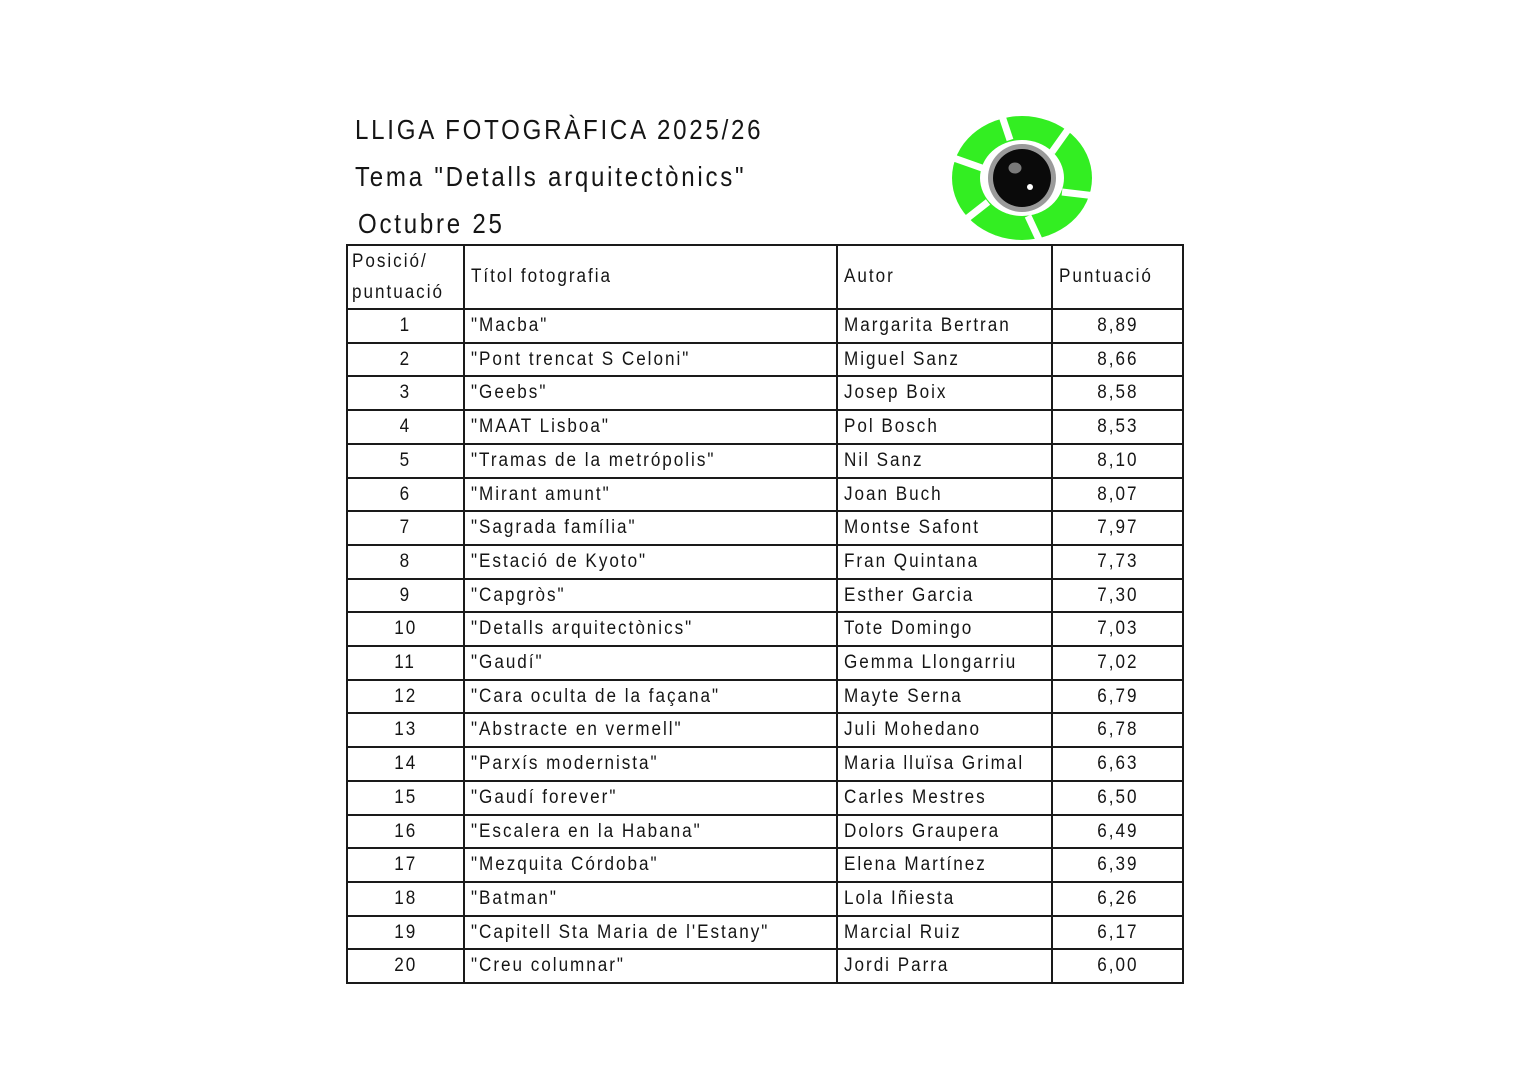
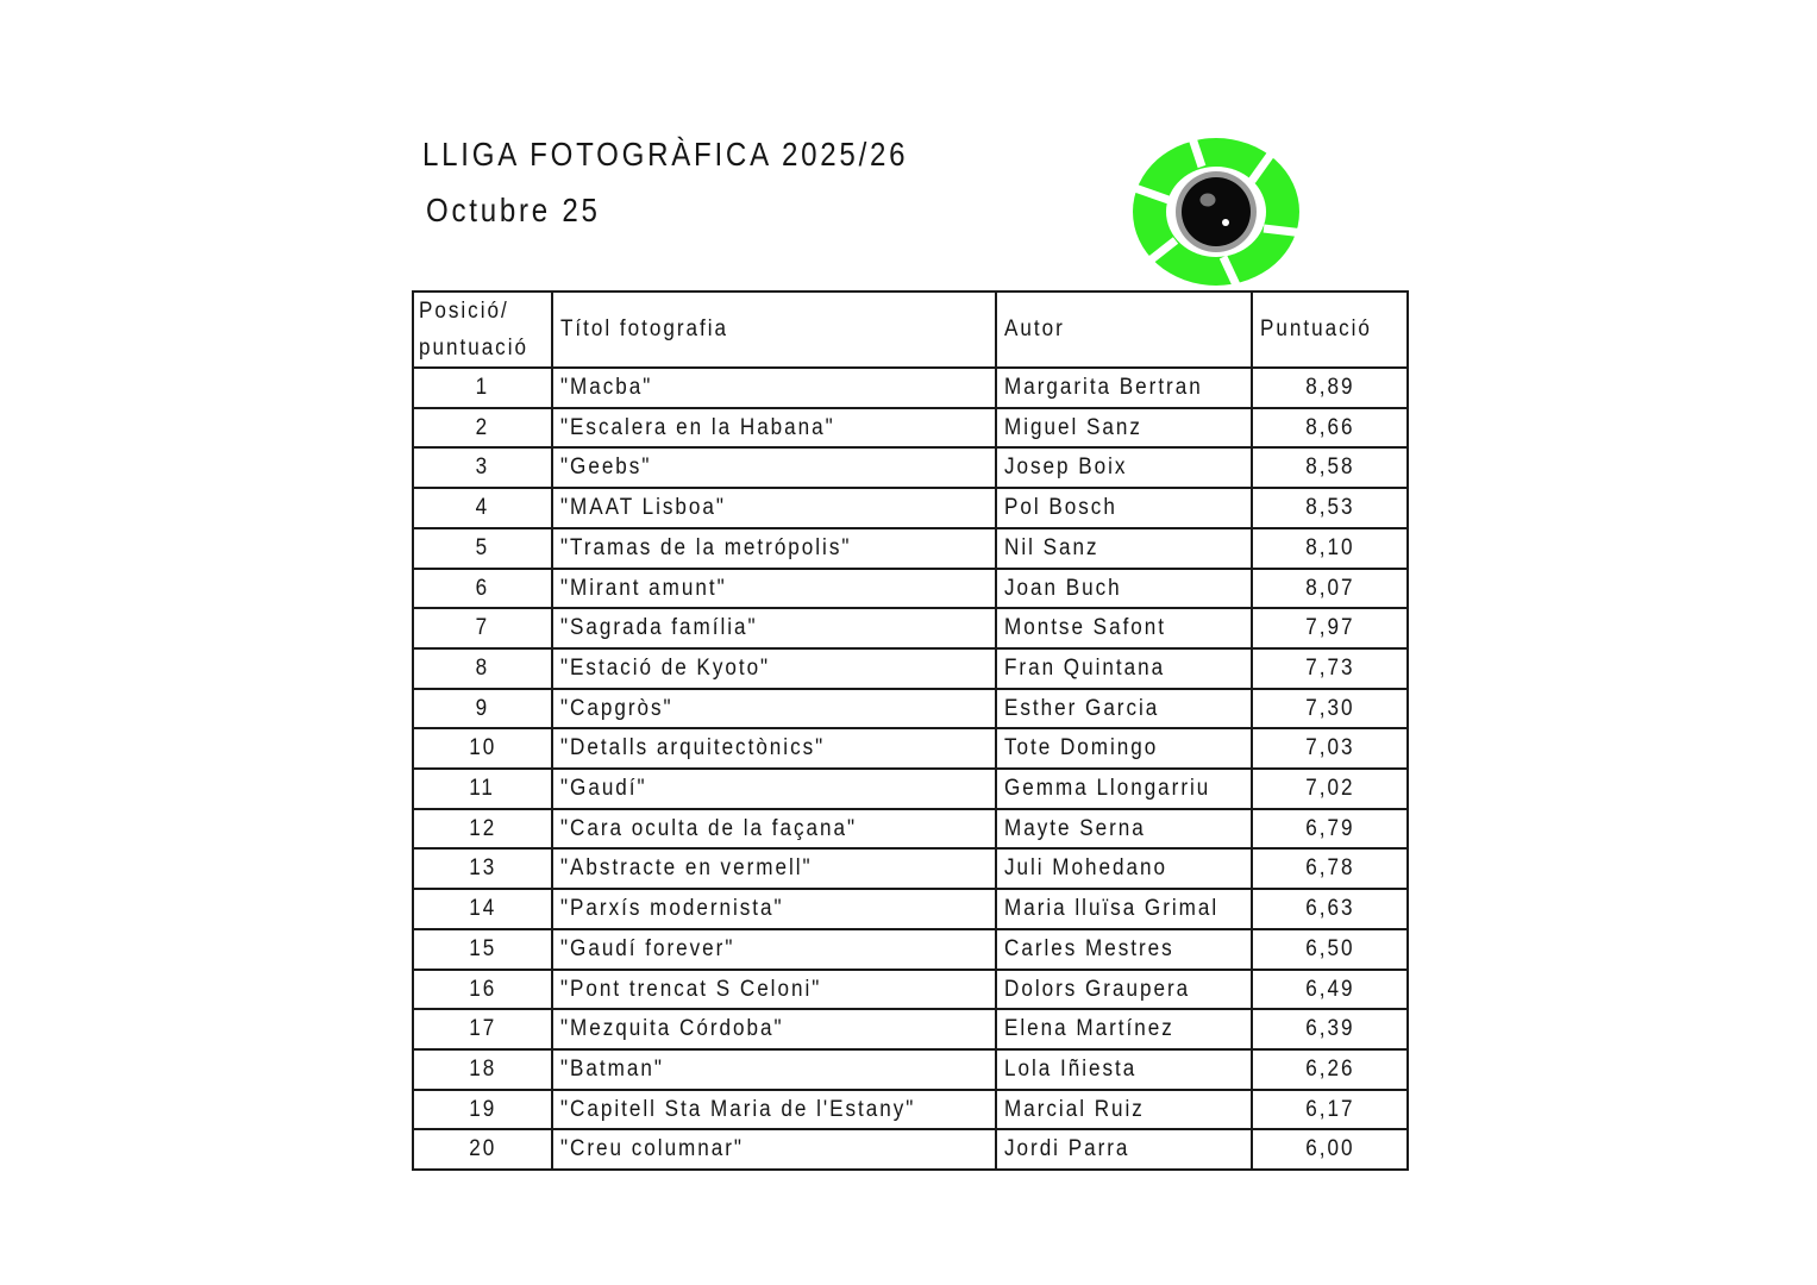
  LLIGA FOTOGRÀFICA 2025/26
- Tema "Detalls arquitectònics"
  Octubre 25
  Posició/ puntuació	Títol fotografia	Autor	Puntuació
  1	"Macba"	Margarita Bertran	8,89
- 2	"Pont trencat S Celoni"	Miguel Sanz	8,66
+ 2	"Escalera en la Habana"	Miguel Sanz	8,66
  3	"Geebs"	Josep Boix	8,58
  4	"MAAT Lisboa"	Pol Bosch	8,53
  5	"Tramas de la metrópolis"	Nil Sanz	8,10
  6	"Mirant amunt"	Joan Buch	8,07
  7	"Sagrada família"	Montse Safont	7,97
  8	"Estació de Kyoto"	Fran Quintana	7,73
  9	"Capgròs"	Esther Garcia	7,30
  10	"Detalls arquitectònics"	Tote Domingo	7,03
  11	"Gaudí"	Gemma Llongarriu	7,02
  12	"Cara oculta de la façana"	Mayte Serna	6,79
  13	"Abstracte en vermell"	Juli Mohedano	6,78
  14	"Parxís modernista"	Maria lluïsa Grimal	6,63
  15	"Gaudí forever"	Carles Mestres	6,50
- 16	"Escalera en la Habana"	Dolors Graupera	6,49
+ 16	"Pont trencat S Celoni"	Dolors Graupera	6,49
  17	"Mezquita Córdoba"	Elena Martínez	6,39
  18	"Batman"	Lola Iñiesta	6,26
  19	"Capitell Sta Maria de l'Estany"	Marcial Ruiz	6,17
  20	"Creu columnar"	Jordi Parra	6,00
